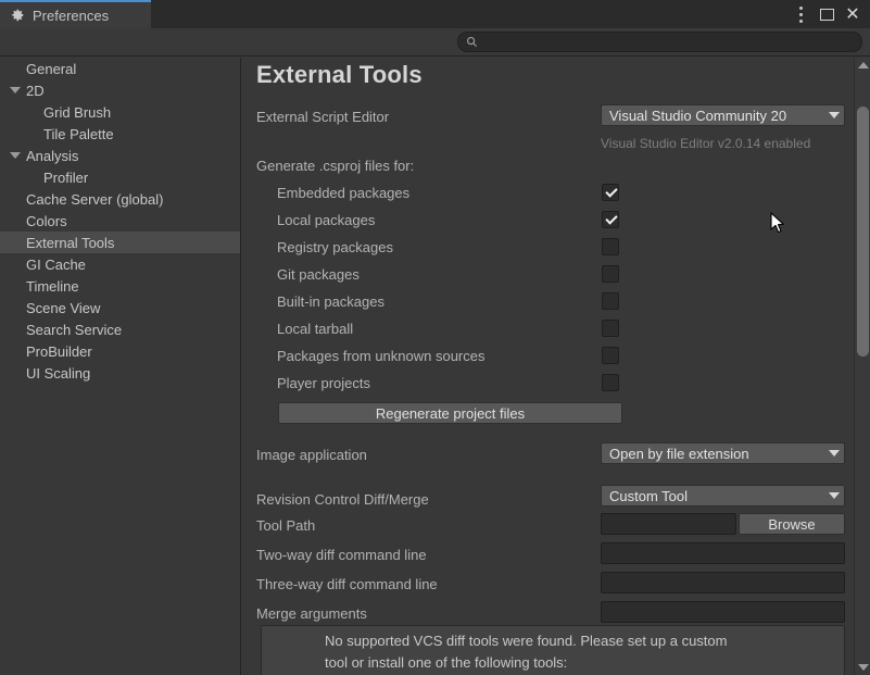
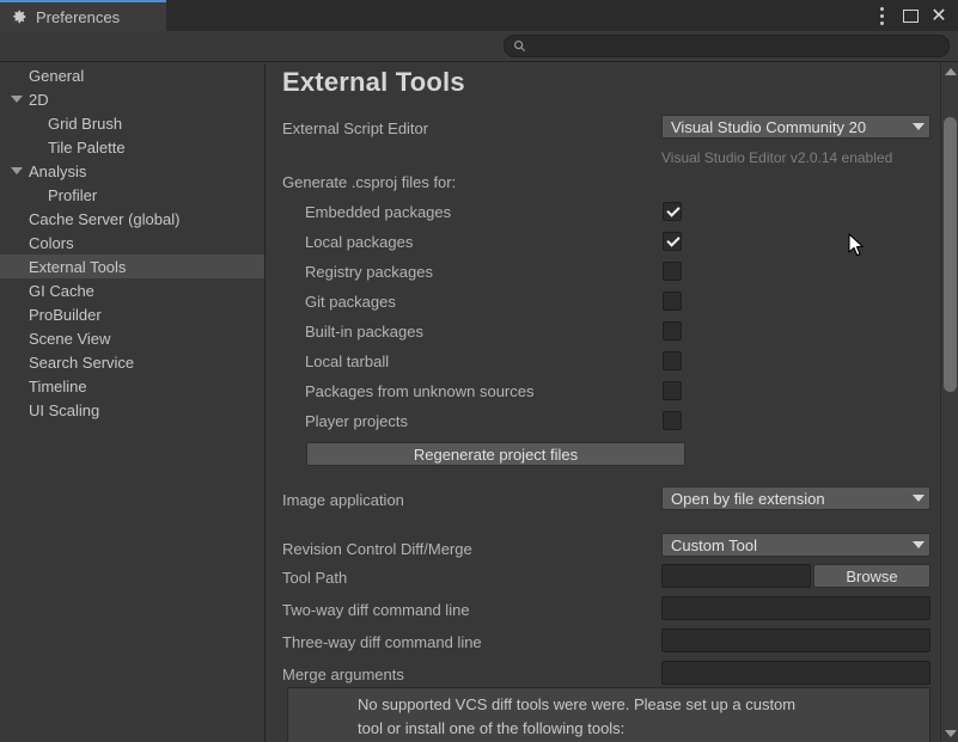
  Preferences
  ✕
  General
  2D
  Grid Brush
  Tile Palette
  Analysis
  Profiler
  Cache Server (global)
  Colors
  External Tools
  GI Cache
- Timeline
+ ProBuilder
  Scene View
  Search Service
- ProBuilder
+ Timeline
  UI Scaling
  External Tools
  External Script Editor
  Visual Studio Community 20
  Visual Studio Editor v2.0.14 enabled
  Generate .csproj files for:
  Embedded packages
  Local packages
  Registry packages
  Git packages
  Built-in packages
  Local tarball
  Packages from unknown sources
  Player projects
  Regenerate project files
  Image application
  Open by file extension
  Revision Control Diff/Merge
  Custom Tool
  Tool Path
  Browse
  Two-way diff command line
  Three-way diff command line
  Merge arguments
- No supported VCS diff tools were found. Please set up a custom
+ No supported VCS diff tools were were. Please set up a custom
  tool or install one of the following tools:
